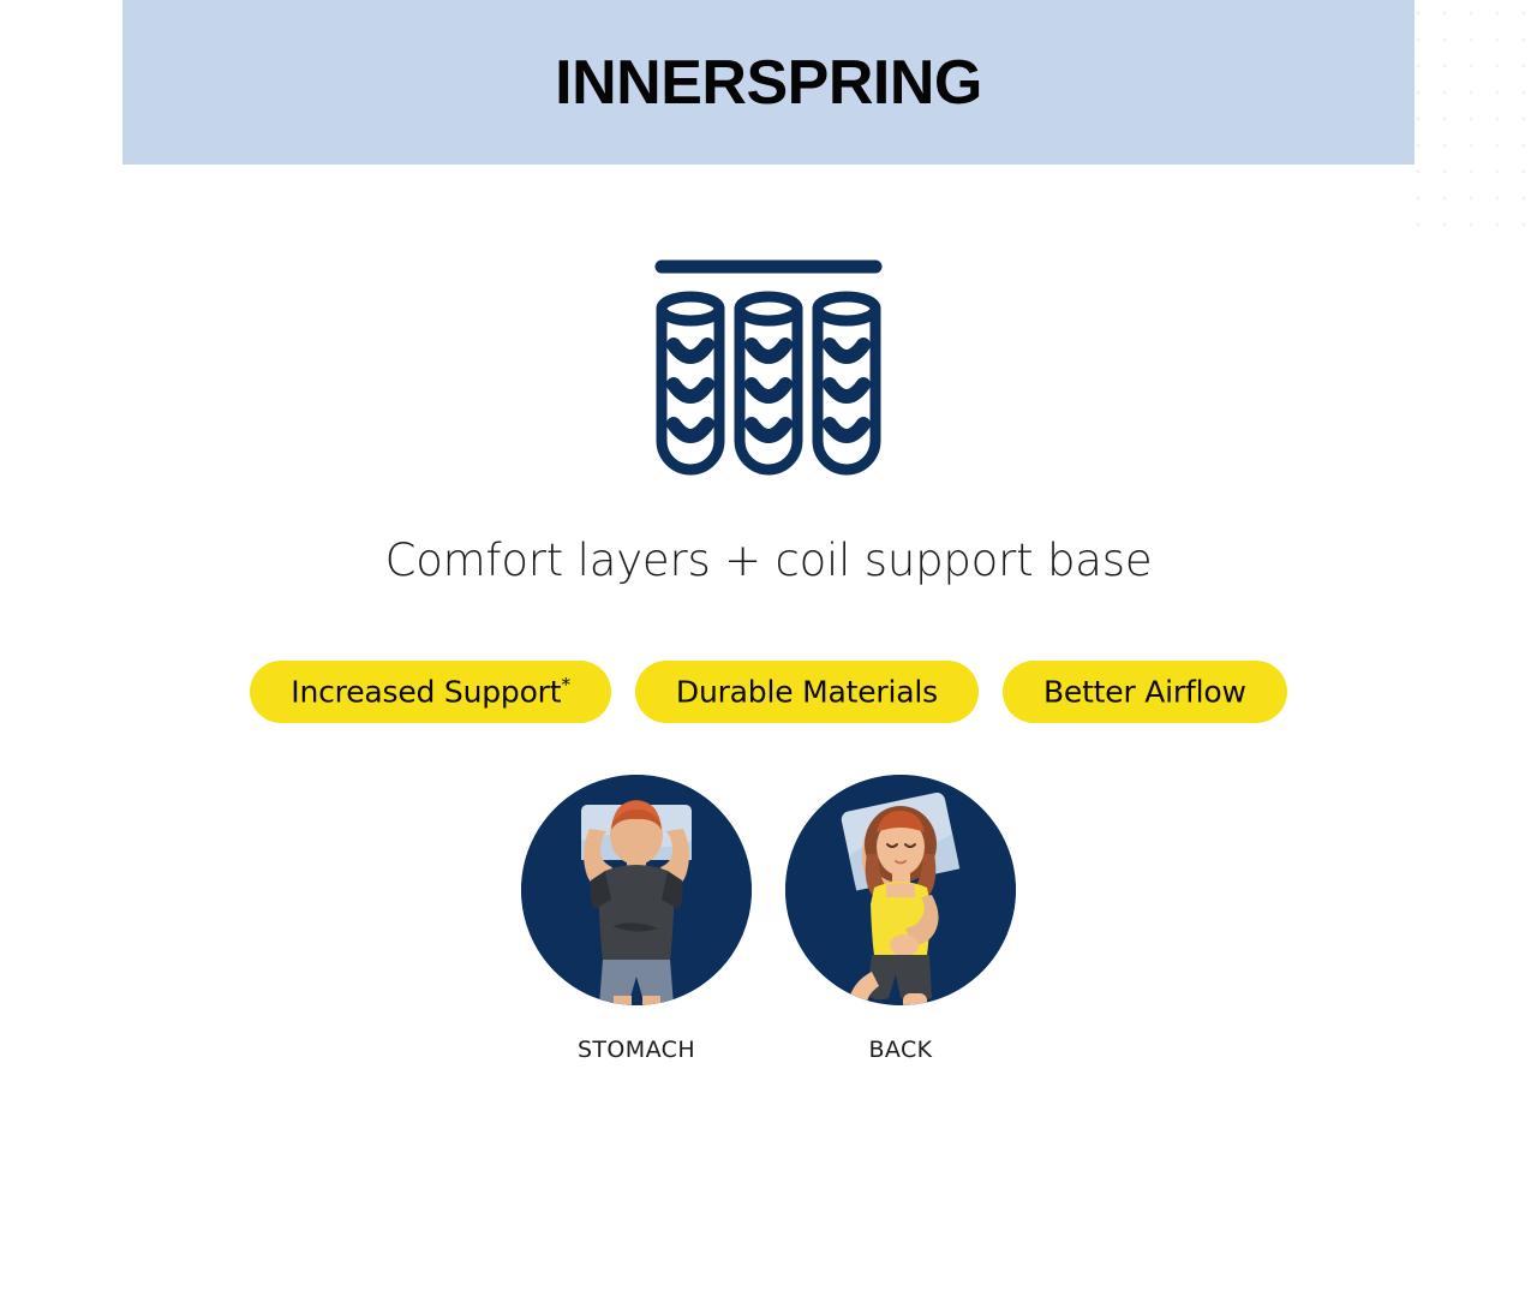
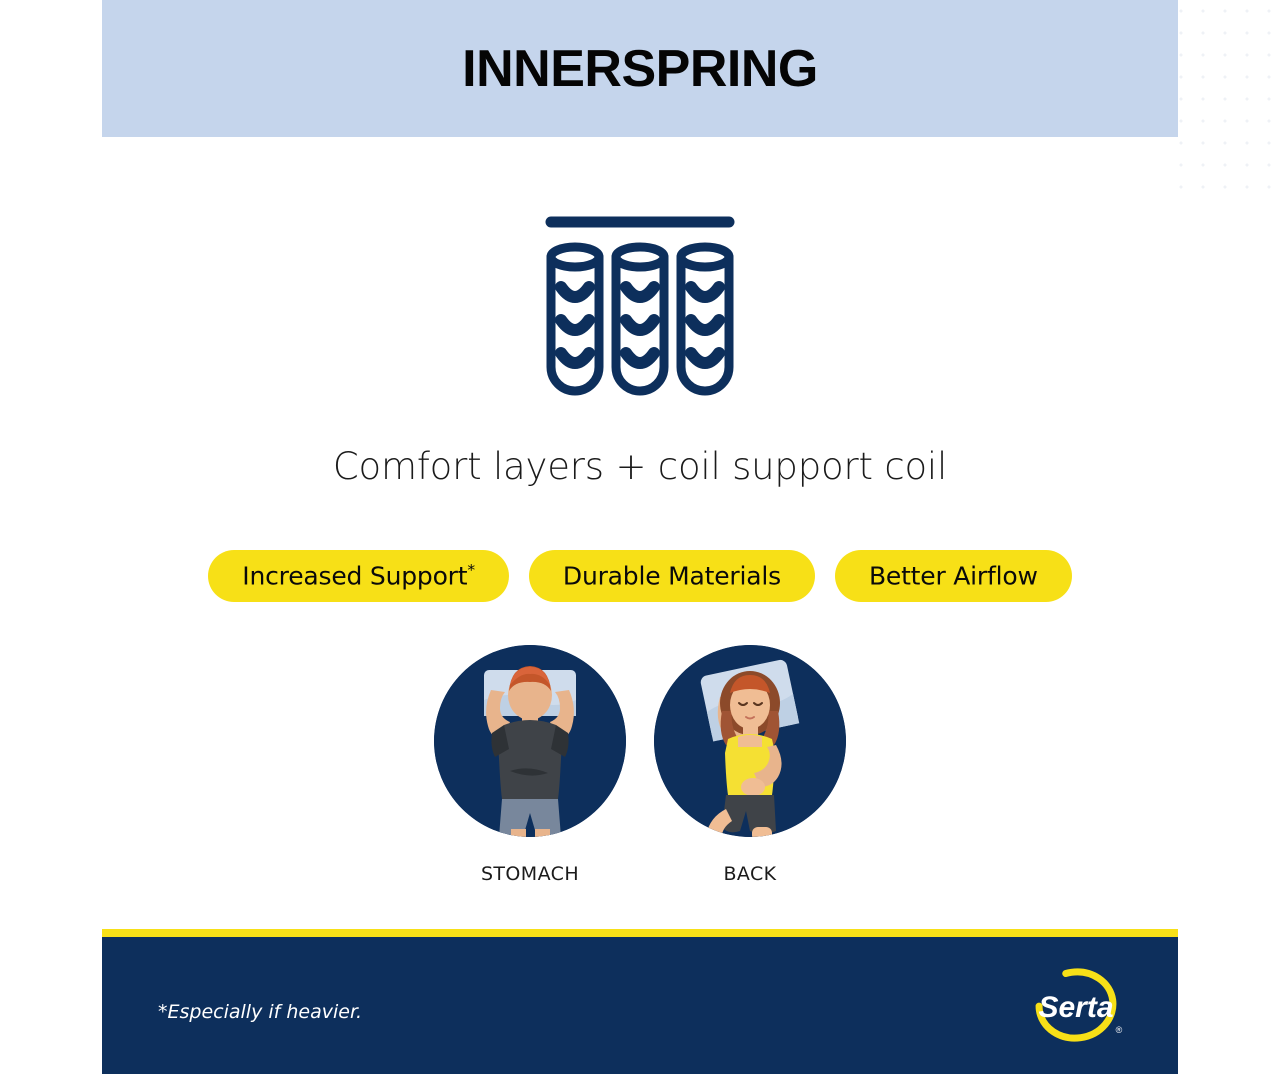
  INNERSPRING
- Comfort layers + coil support base
+ Comfort layers + coil support coil
  Increased Support*
  Durable Materials
  Better Airflow
  STOMACH
  BACK
+ *Especially if heavier.
+ Serta
+ ®
